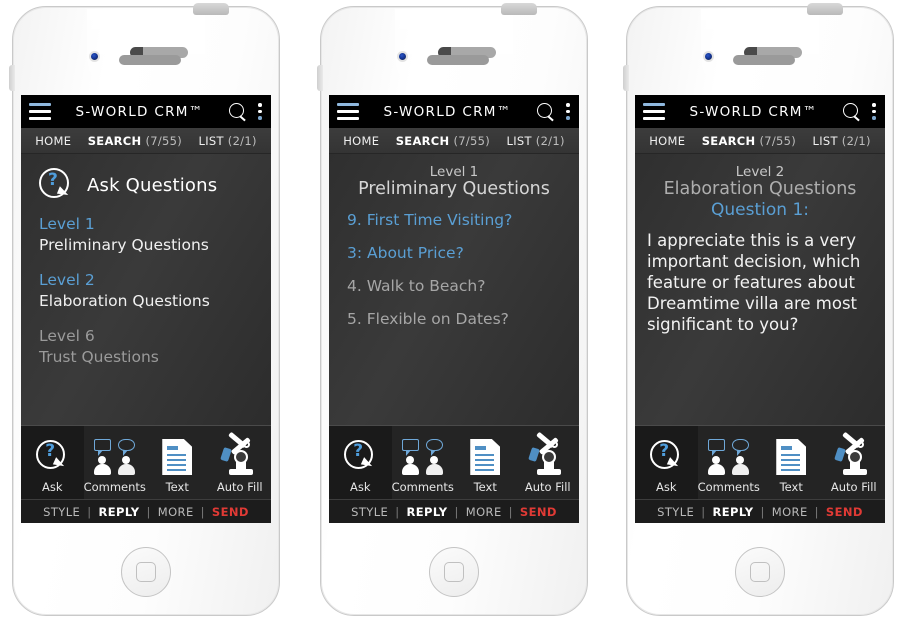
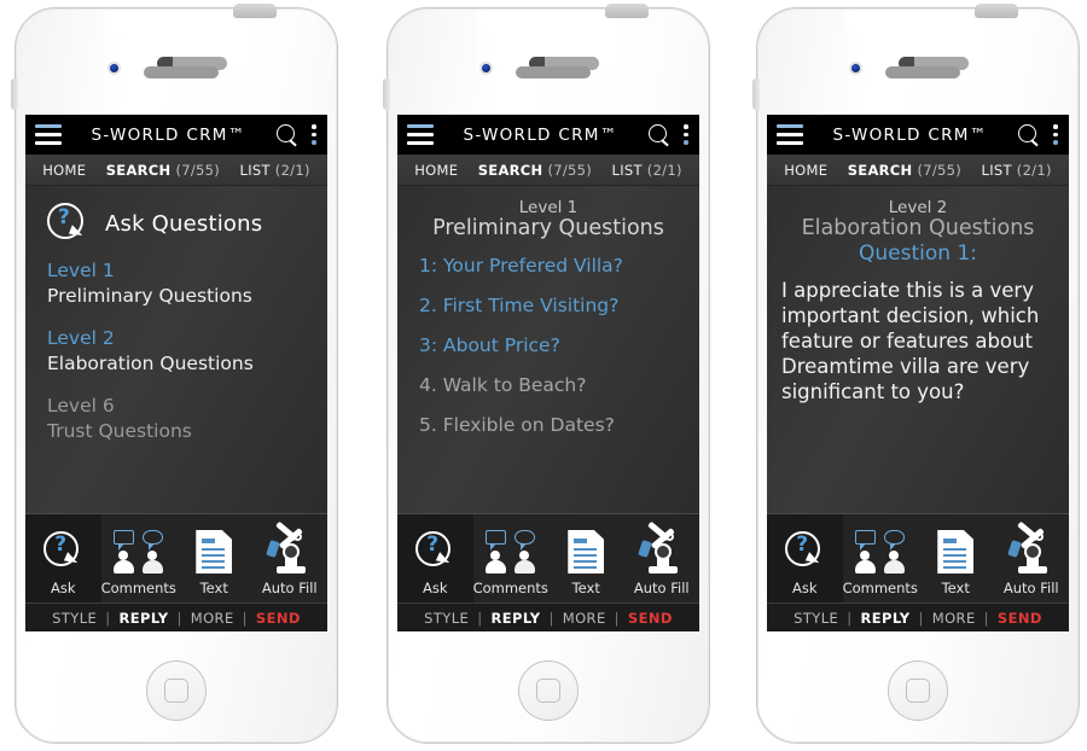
  S-WORLD CRM™
  HOME
  SEARCH (7/55)
  LIST (2/1)
  ?
  Ask Questions
  Level 1
  Preliminary Questions
  Level 2
  Elaboration Questions
  Level 6
  Trust Questions
  ?
  Ask
  Comments
  Text
  Auto Fill
  STYLE
  |
  REPLY
  |
  MORE
  |
  SEND
  S-WORLD CRM™
  HOME
  SEARCH (7/55)
  LIST (2/1)
  Level 1
  Preliminary Questions
+ 1: Your Prefered Villa?
- 9. First Time Visiting?
+ 2. First Time Visiting?
  3: About Price?
  4. Walk to Beach?
  5. Flexible on Dates?
  ?
  Ask
  Comments
  Text
  Auto Fill
  STYLE
  |
  REPLY
  |
  MORE
  |
  SEND
  S-WORLD CRM™
  HOME
  SEARCH (7/55)
  LIST (2/1)
  Level 2
  Elaboration Questions
  Question 1:
- I appreciate this is a very important decision, which feature or features about Dreamtime villa are most significant to you?
+ I appreciate this is a very important decision, which feature or features about Dreamtime villa are very significant to you?
  ?
  Ask
  Comments
  Text
  Auto Fill
  STYLE
  |
  REPLY
  |
  MORE
  |
  SEND
